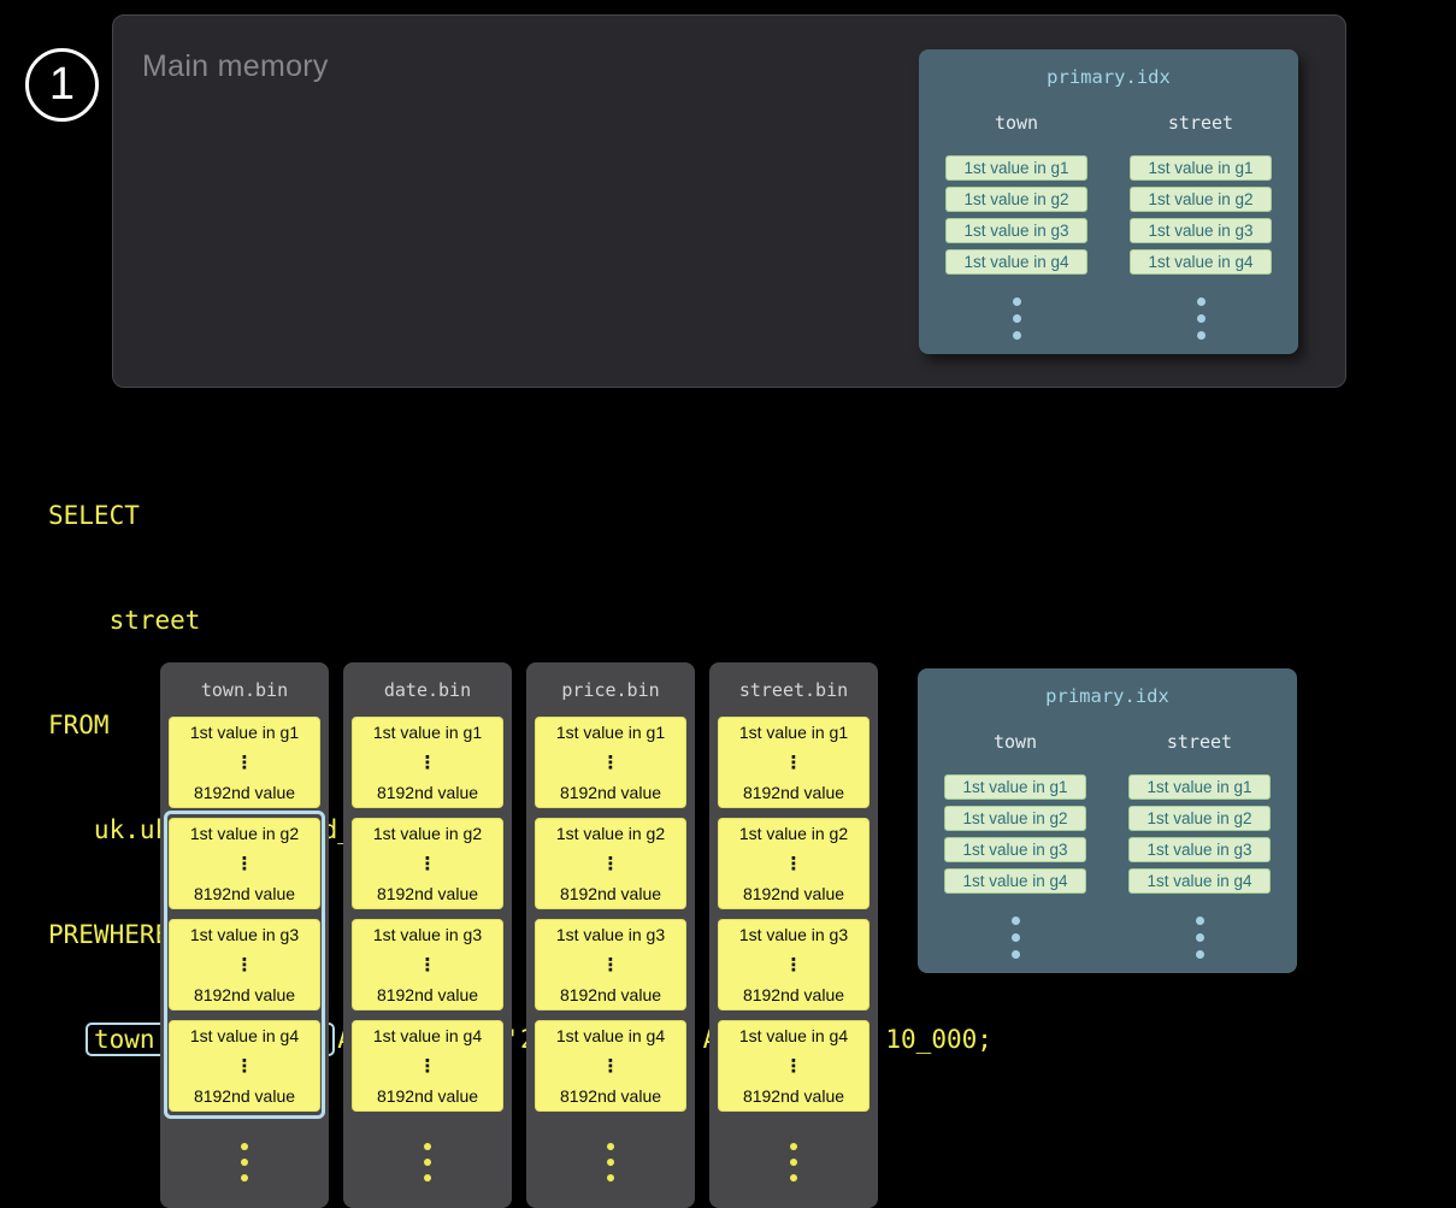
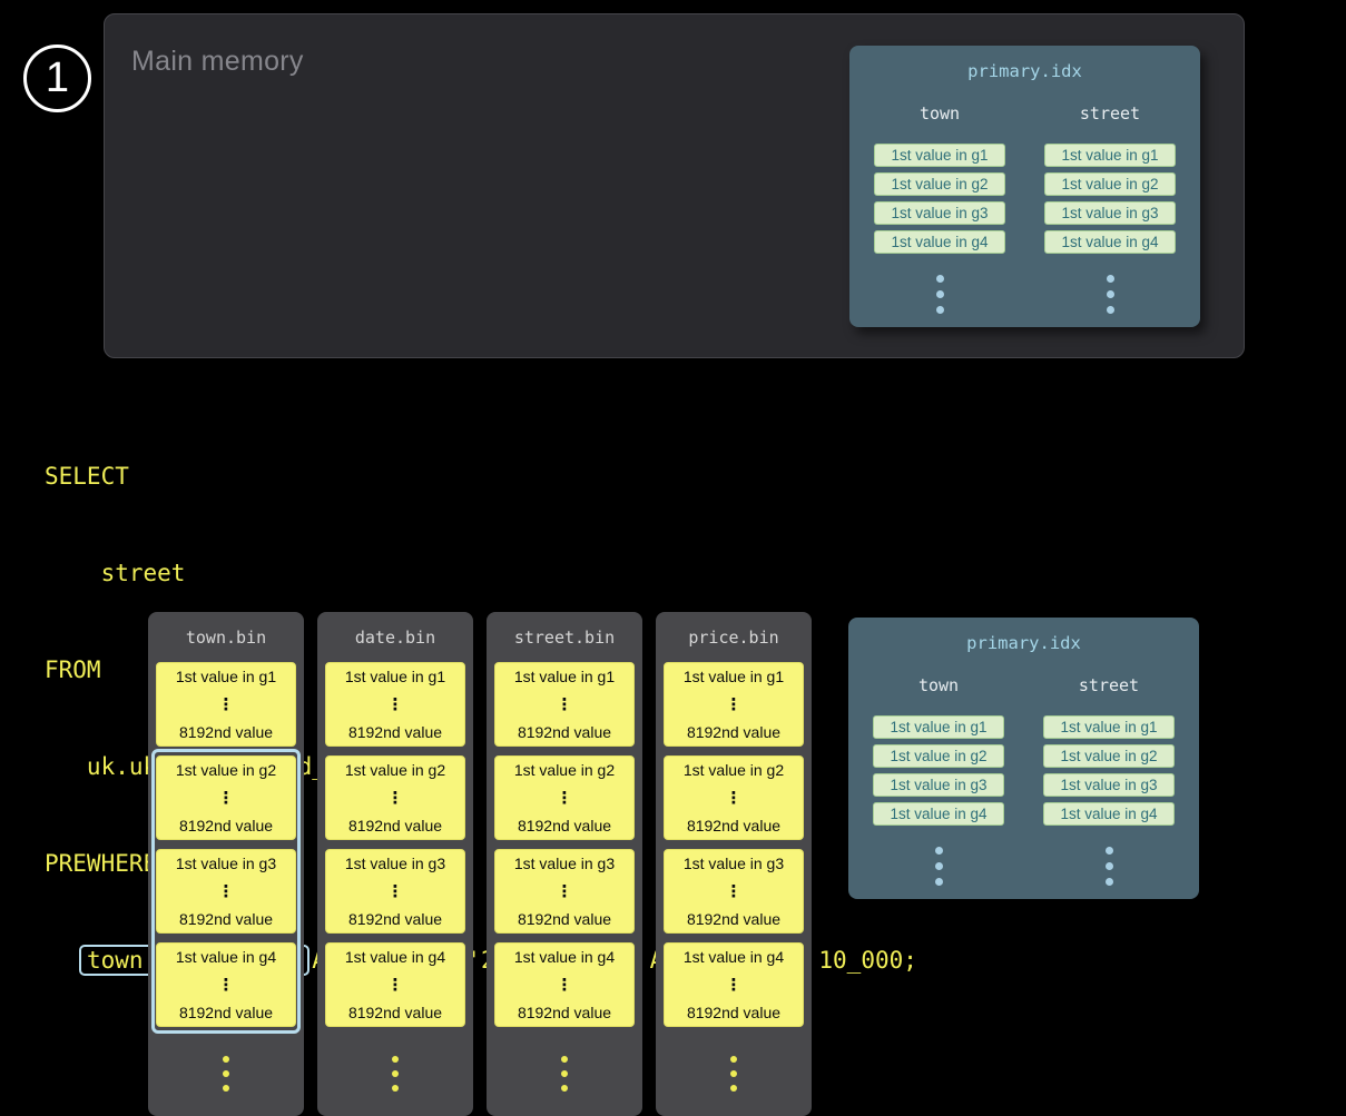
  1
  Main memory
  primary.idx
  town
  1st value in g1
  1st value in g2
  1st value in g3
  1st value in g4
  street
  1st value in g1
  1st value in g2
  1st value in g3
  1st value in g4
  SELECT
  street
  FROM
  PREWHER
  town.bin
  1st value in g1
  ⋮
  8192nd value
  1st value in g2
  ⋮
  8192nd value
  1st value in g3
  ⋮
  8192nd value
  1st value in g4
  ⋮
  8192nd value
  date.bin
  1st value in g1
  ⋮
  8192nd value
  1st value in g2
  ⋮
  8192nd value
  1st value in g3
  ⋮
  8192nd value
  1st value in g4
  ⋮
  8192nd value
- price.bin
+ street.bin
  1st value in g1
  ⋮
  8192nd value
  1st value in g2
  ⋮
  8192nd value
  1st value in g3
  ⋮
  8192nd value
  1st value in g4
  ⋮
  8192nd value
- street.bin
+ price.bin
  1st value in g1
  ⋮
  8192nd value
  1st value in g2
  ⋮
  8192nd value
  1st value in g3
  ⋮
  8192nd value
  1st value in g4
  ⋮
  8192nd value
  primary.idx
  town
  1st value in g1
  1st value in g2
  1st value in g3
  1st value in g4
  street
  1st value in g1
  1st value in g2
  1st value in g3
  1st value in g4
